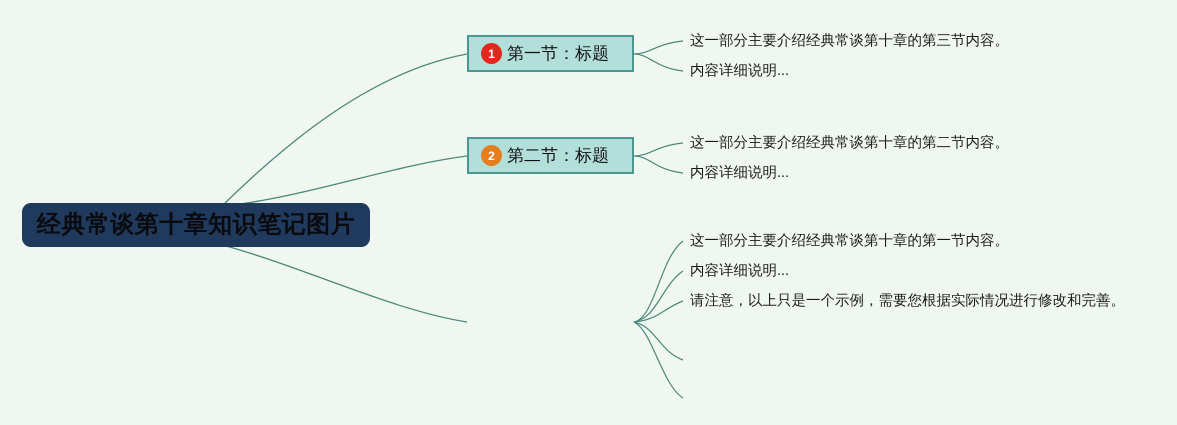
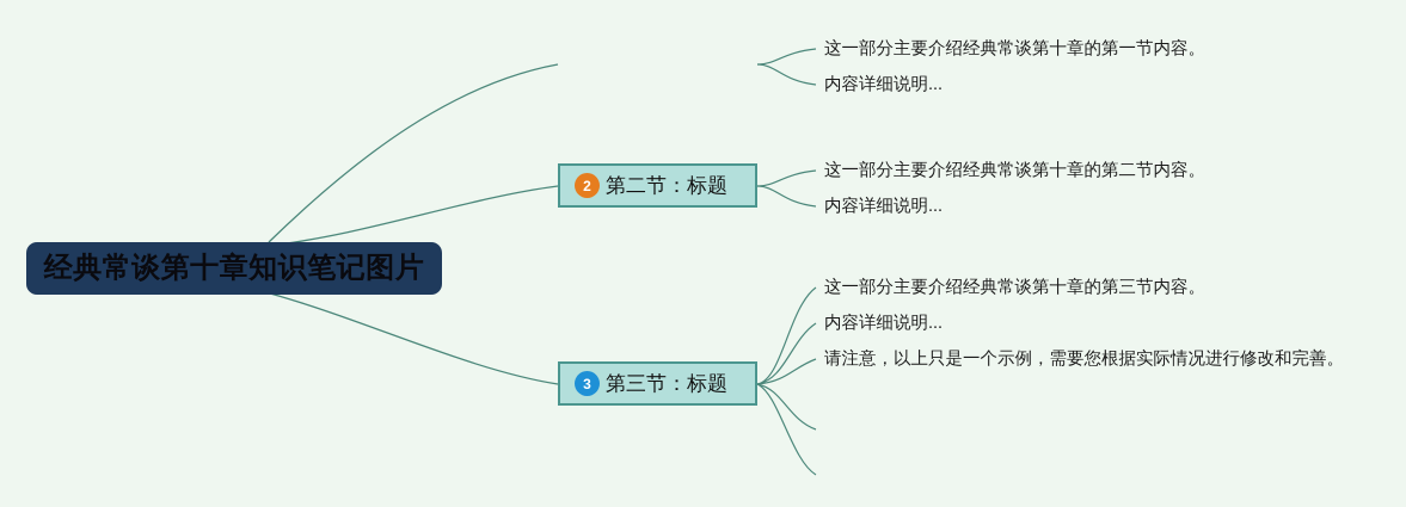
  经典常谈第十章知识笔记图片
- 1
- 第一节：标题
- 这一部分主要介绍经典常谈第十章的第三节内容。
+ 这一部分主要介绍经典常谈第十章的第一节内容。
  内容详细说明...
  2
  第二节：标题
  这一部分主要介绍经典常谈第十章的第二节内容。
  内容详细说明...
+ 3
+ 第三节：标题
- 这一部分主要介绍经典常谈第十章的第一节内容。
+ 这一部分主要介绍经典常谈第十章的第三节内容。
  内容详细说明...
  请注意，以上只是一个示例，需要您根据实际情况进行修改和完善。
